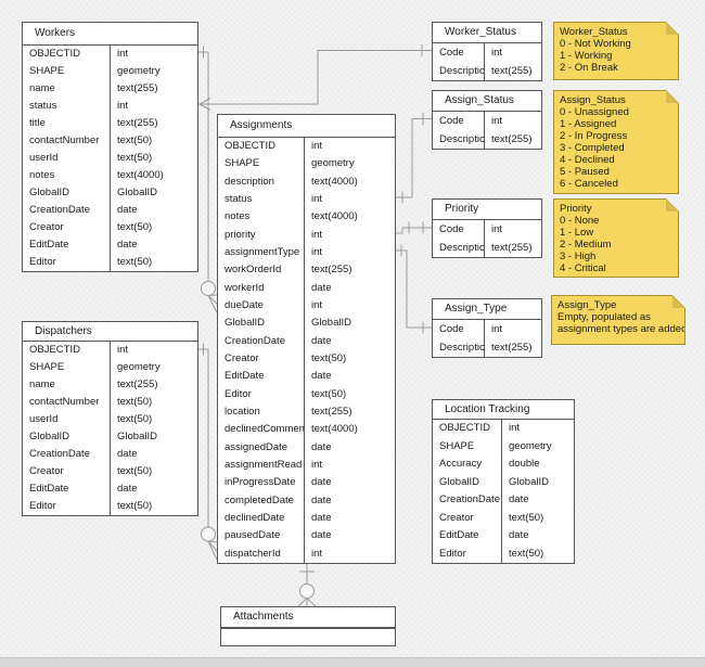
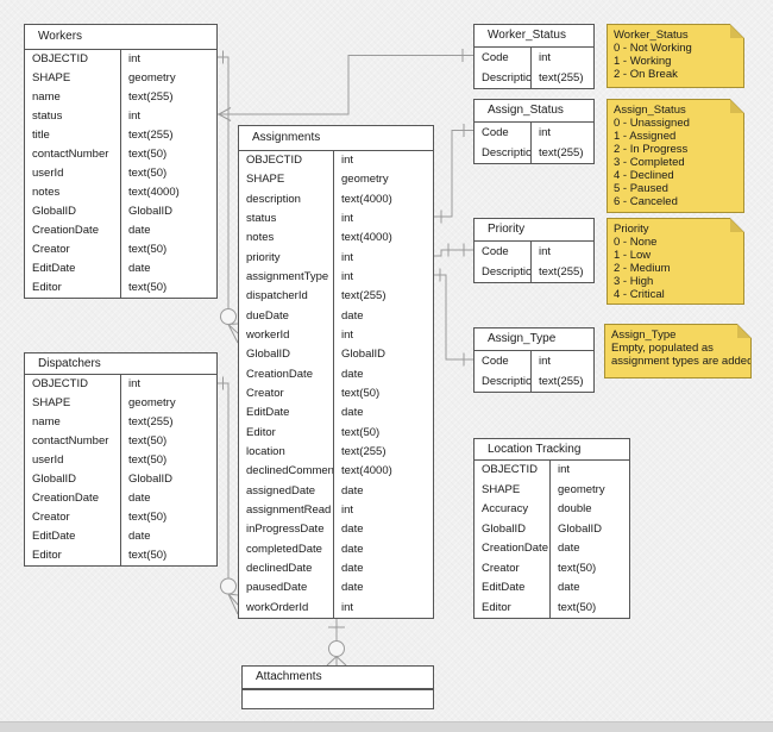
  Workers
  OBJECTID
  int
  SHAPE
  geometry
  name
  text(255)
  status
  int
  title
  text(255)
  contactNumber
  text(50)
  userId
  text(50)
  notes
  text(4000)
  GlobalID
  GlobalID
  CreationDate
  date
  Creator
  text(50)
  EditDate
  date
  Editor
  text(50)
  Dispatchers
  OBJECTID
  int
  SHAPE
  geometry
  name
  text(255)
  contactNumber
  text(50)
  userId
  text(50)
  GlobalID
  GlobalID
  CreationDate
  date
  Creator
  text(50)
  EditDate
  date
  Editor
  text(50)
  Assignments
  OBJECTID
  int
  SHAPE
  geometry
  description
  text(4000)
  status
  int
  notes
  text(4000)
  priority
  int
  assignmentType
  int
- workOrderId
+ dispatcherId
  text(255)
- workerId
+ dueDate
  date
- dueDate
+ workerId
  int
  GlobalID
  GlobalID
  CreationDate
  date
  Creator
  text(50)
  EditDate
  date
  Editor
  text(50)
  location
  text(255)
  declinedCommen
  text(4000)
  assignedDate
  date
  assignmentRead
  int
  inProgressDate
  date
  completedDate
  date
  declinedDate
  date
  pausedDate
  date
- dispatcherId
+ workOrderId
  int
  Worker_Status
  Code
  int
  Descriptio
  text(255)
  Assign_Status
  Code
  int
  Descriptio
  text(255)
  Priority
  Code
  int
  Descriptio
  text(255)
  Assign_Type
  Code
  int
  Descriptio
  text(255)
  Location Tracking
  OBJECTID
  int
  SHAPE
  geometry
  Accuracy
  double
  GlobalID
  GlobalID
  CreationDate
  date
  Creator
  text(50)
  EditDate
  date
  Editor
  text(50)
  Attachments
  Worker_Status
  0 - Not Working
  1 - Working
  2 - On Break
  Assign_Status
  0 - Unassigned
  1 - Assigned
  2 - In Progress
  3 - Completed
  4 - Declined
  5 - Paused
  6 - Canceled
  Priority
  0 - None
  1 - Low
  2 - Medium
  3 - High
  4 - Critical
  Assign_Type
  Empty, populated as
  assignment types are added
